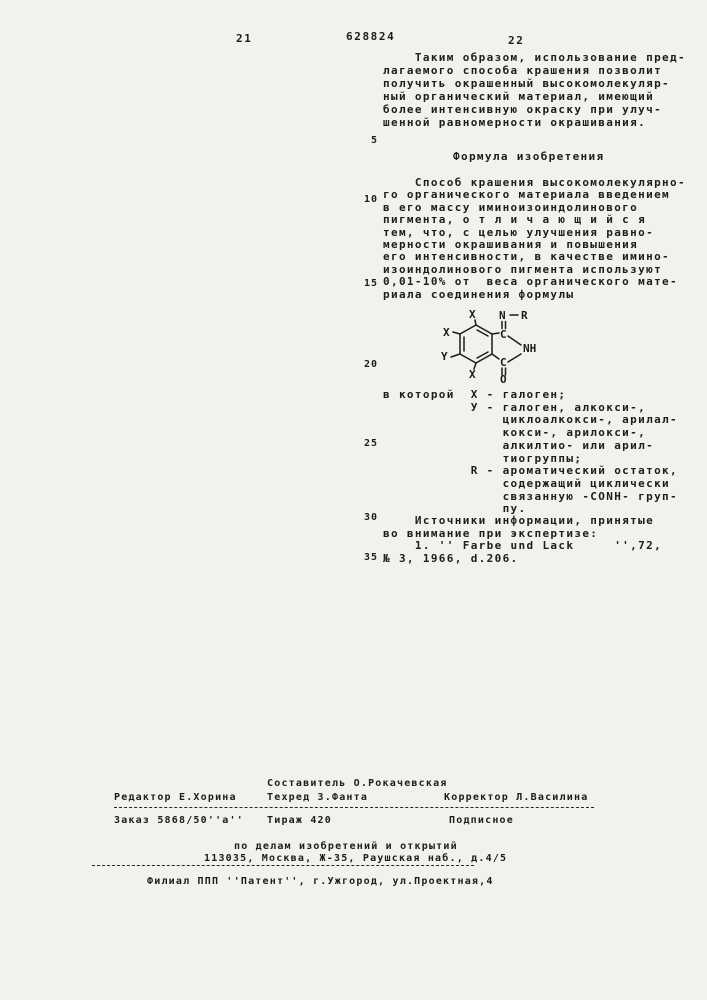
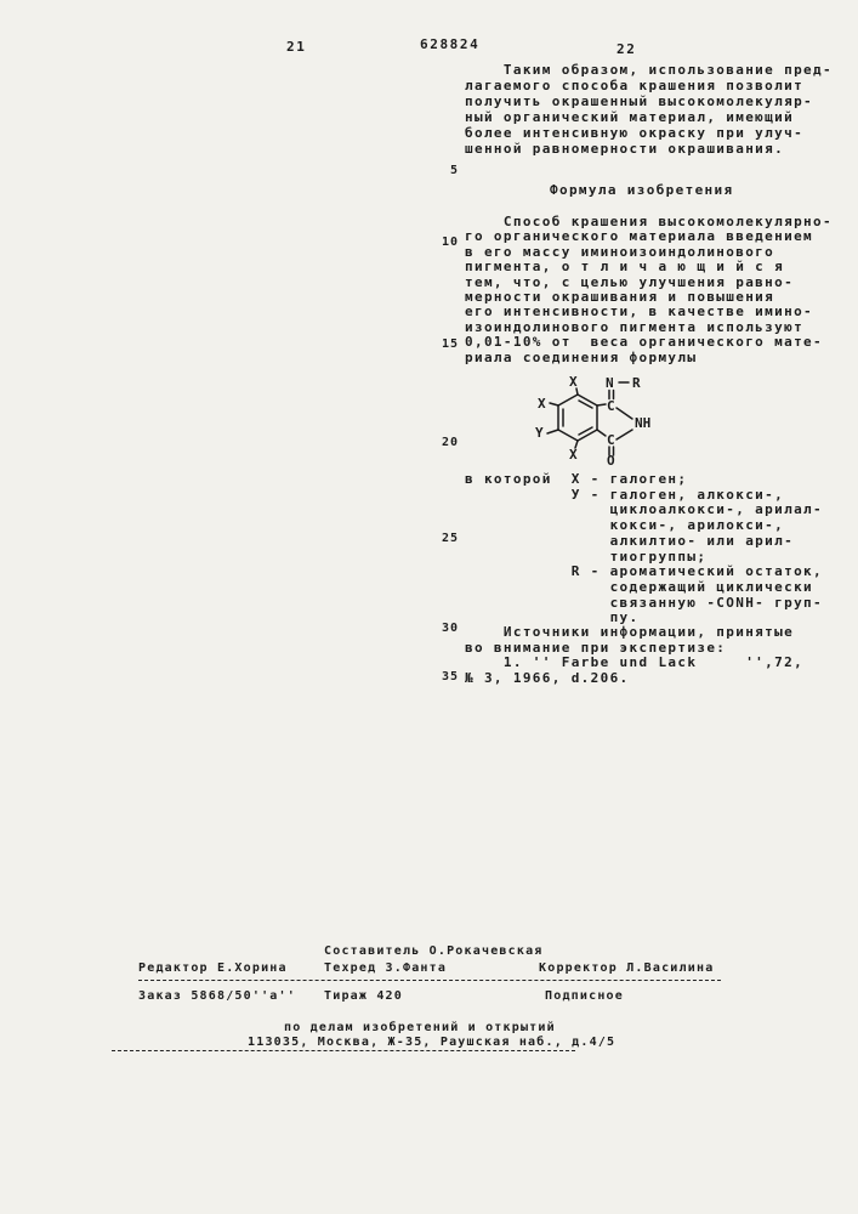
  21
  628824
  22
  5
  10
  15
  20
  25
  30
  35
  Таким образом, использование пред-
  лагаемого способа крашения позволит
  получить окрашенный высокомолекуляр-
  ный органический материал, имеющий
  более интенсивную окраску при улуч-
  шенной равномерности окрашивания.
  Формула изобретения
  Способ крашения высокомолекулярно-
  го органического материала введением
  в его массу иминоизоиндолинового
  пигмента, о т л и ч а ю щ и й с я
  тем, что, с целью улучшения равно-
  мерности окрашивания и повышения
  его интенсивности, в качестве имино-
  изоиндолинового пигмента используют
  0,01-10% от веса органического мате-
  риала соединения формулы
  X
  X
  Y
  X
  N
  R
  C
  NH
  C
  O
  в которой X - галоген;
  У - галоген, алкокси-,
  циклоалкокси-, арилал-
  кокси-, арилокси-,
  алкилтио- или арил-
  тиогруппы;
  R - ароматический остаток,
  содержащий циклически
  связанную -CONH- груп-
  пу.
  Источники информации, принятые
  во внимание при экспертизе:
  1. '' Farbe und Lack '',72,
  № 3, 1966, d.206.
  Составитель О.Рокачевская
  Редактор Е.Хорина
  Техред З.Фанта
  Корректор Л.Василина
  Заказ 5868/50''а''
  Тираж 420
  Подписное
  по делам изобретений и открытий
  113035, Москва, Ж-35, Раушская наб., д.4/5
- Филиал ППП ''Патент'', г.Ужгород, ул.Проектная,4
